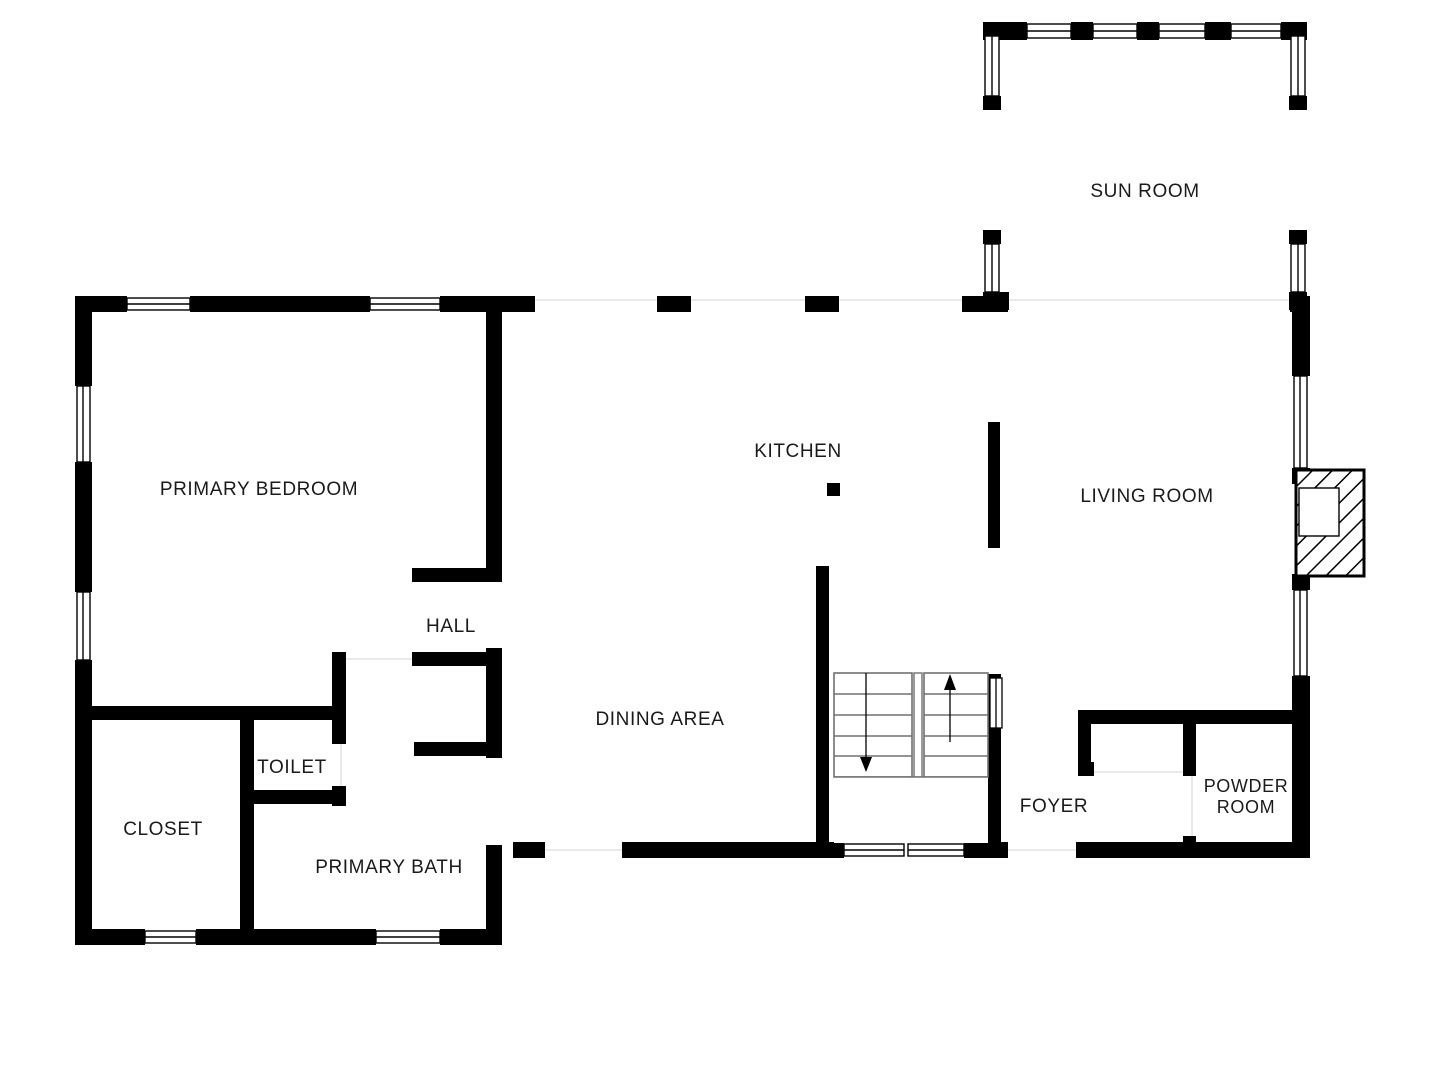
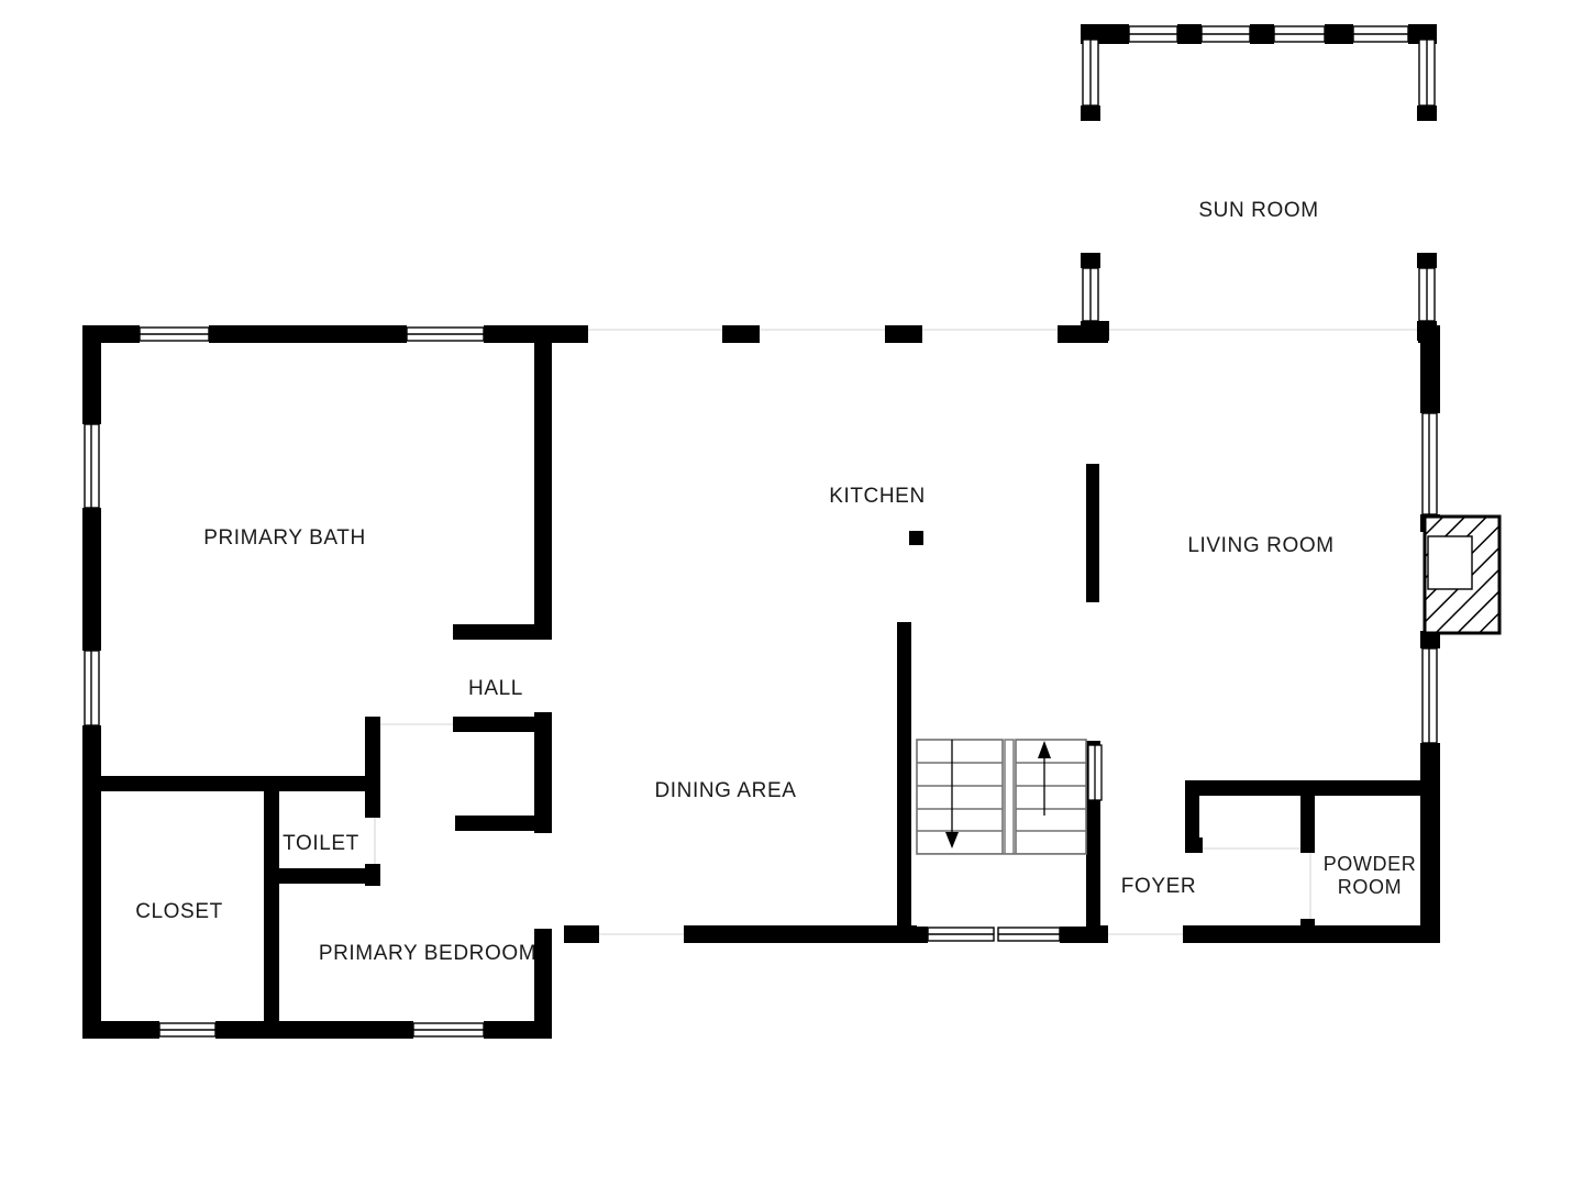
  SUN ROOM
- PRIMARY BEDROOM
+ PRIMARY BATH
  KITCHEN
  LIVING ROOM
  HALL
  DINING AREA
  TOILET
  FOYER
  CLOSET
- PRIMARY BATH
+ PRIMARY BEDROOM
  POWDER
  ROOM
